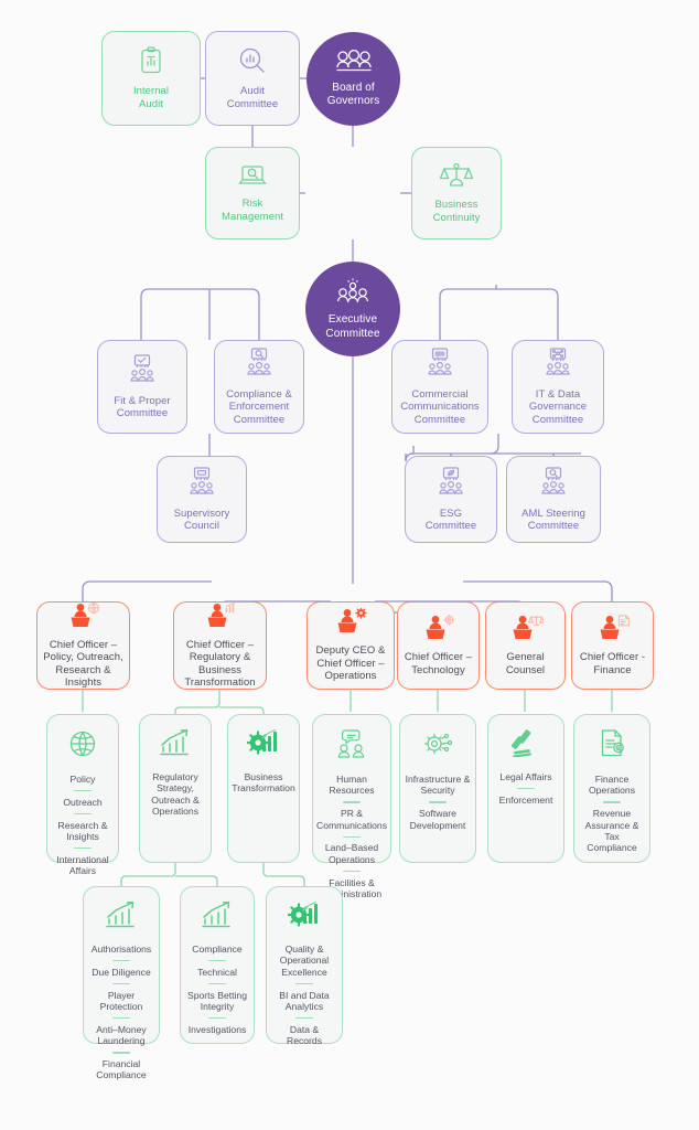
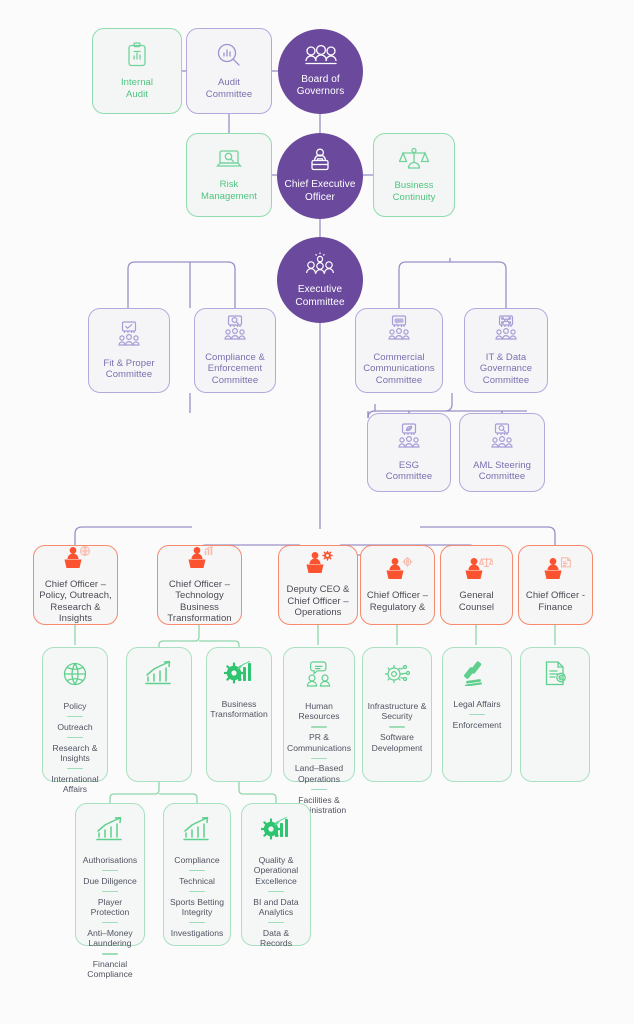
  Internal
  Audit
  Audit
  Committee
  Board of
  Governors
  Risk
  Management
+ Chief Executive
+ Officer
  Business
  Continuity
  Executive
  Committee
  Fit & Proper
  Committee
  Compliance &
  Enforcement
  Committee
- Supervisory
- Council
  Commercial
  Communications
  Committee
  IT & Data
  Governance
  Committee
  ESG
  Committee
  AML Steering
  Committee
  Chief Officer –
  Policy, Outreach,
  Research & Insights
  Chief Officer –
- Regulatory &
+ Technology
  Business
  Transformation
  Deputy CEO &
  Chief Officer –
  Operations
  Chief Officer –
- Technology
+ Regulatory &
  General
  Counsel
  Chief Officer -
  Finance
  Policy
  Outreach
  Research & Insights
  International Affairs
- Regulatory Strategy, Outreach & Operations
  Business Transformation
  Human Resources
  PR & Communications
  Land–Based Operations
  Facilities & inistration
  Infrastructure & Security
  Software Development
  Legal Affairs
  Enforcement
- Finance Operations
- Revenue Assurance & Tax Compliance
  Authorisations
  Due Diligence
  Player Protection
  Anti–Money Laundering
  Financial Compliance
  Compliance
  Technical
  Sports Betting Integrity
  Investigations
  Quality & Operational Excellence
  BI and Data Analytics
  Data & Records
